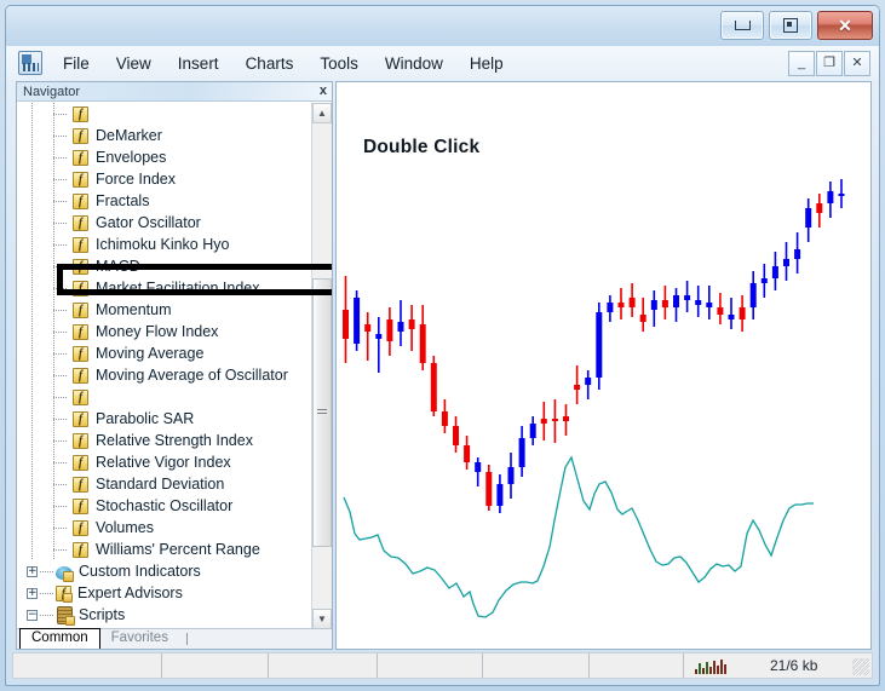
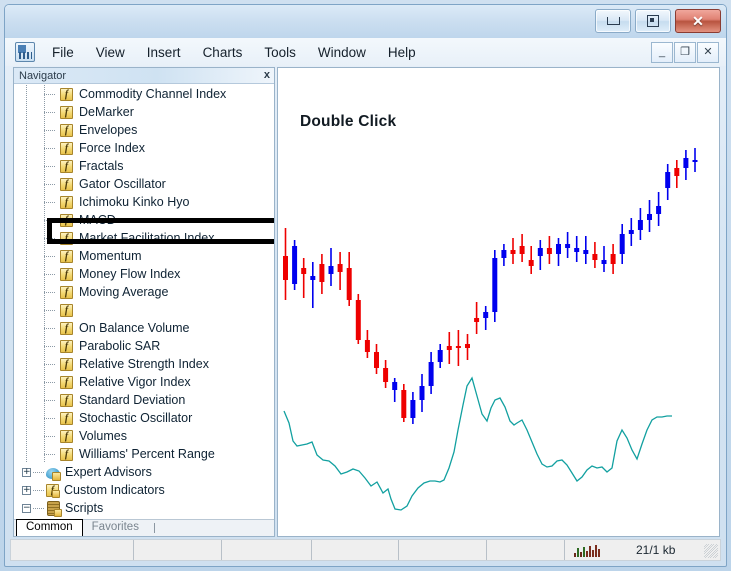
  ✕
  File
  View
  Insert
  Charts
  Tools
  Window
  Help
  _
  ❐
  ✕
  Navigator
  x
  f
+ Commodity Channel Index
  f
  DeMarker
  f
  Envelopes
  f
  Force Index
  f
  Fractals
  f
  Gator Oscillator
  f
  Ichimoku Kinko Hyo
  f
  MACD
  f
  Market Facilitation Index
  f
  Momentum
  f
  Money Flow Index
  f
  Moving Average
  f
- Moving Average of Oscillator
  f
+ On Balance Volume
  f
  Parabolic SAR
  f
  Relative Strength Index
  f
  Relative Vigor Index
  f
  Standard Deviation
  f
  Stochastic Oscillator
  f
  Volumes
  f
  Williams' Percent Range
  +
- Custom Indicators
+ Expert Advisors
  +
  f
- Expert Advisors
+ Custom Indicators
  −
  Scripts
- ▲
- ▼
  Common
  Favorites
  Double Click
- 21/6 kb
+ 21/1 kb
